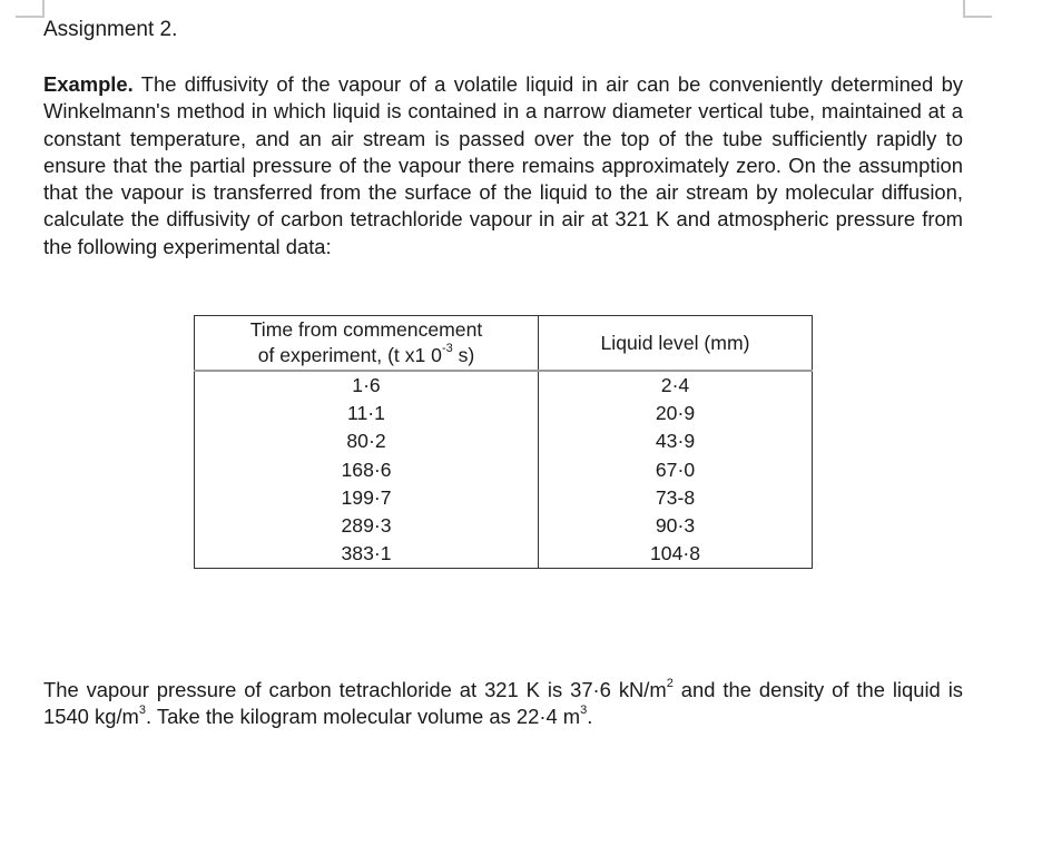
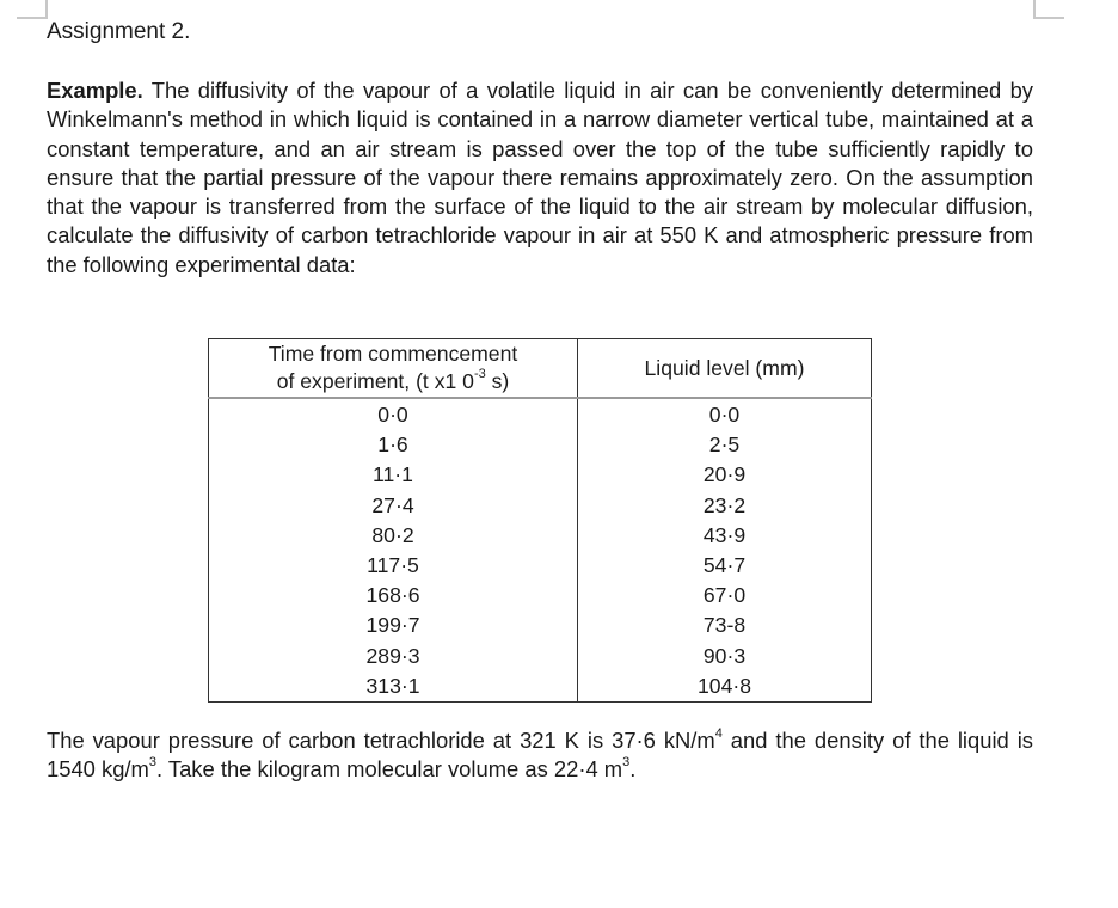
  Assignment 2.
- Example. The diffusivity of the vapour of a volatile liquid in air can be conveniently determined by Winkelmann's method in which liquid is contained in a narrow diameter vertical tube, maintained at a constant temperature, and an air stream is passed over the top of the tube sufficiently rapidly to ensure that the partial pressure of the vapour there remains approximately zero. On the assumption that the vapour is transferred from the surface of the liquid to the air stream by molecular diffusion, calculate the diffusivity of carbon tetrachloride vapour in air at 321 K and atmospheric pressure from the following experimental data:
+ Example. The diffusivity of the vapour of a volatile liquid in air can be conveniently determined by Winkelmann's method in which liquid is contained in a narrow diameter vertical tube, maintained at a constant temperature, and an air stream is passed over the top of the tube sufficiently rapidly to ensure that the partial pressure of the vapour there remains approximately zero. On the assumption that the vapour is transferred from the surface of the liquid to the air stream by molecular diffusion, calculate the diffusivity of carbon tetrachloride vapour in air at 550 K and atmospheric pressure from the following experimental data:
  Time from commencement of experiment, (t x1 0-3 s)	Liquid level (mm)
+ 0·0	0·0
- 1·6	2·4
+ 1·6	2·5
  11·1	20·9
+ 27·4	23·2
  80·2	43·9
+ 117·5	54·7
  168·6	67·0
  199·7	73-8
  289·3	90·3
- 383·1	104·8
+ 313·1	104·8
- The vapour pressure of carbon tetrachloride at 321 K is 37·6 kN/m2 and the density of the liquid is 1540 kg/m3. Take the kilogram molecular volume as 22·4 m3.
+ The vapour pressure of carbon tetrachloride at 321 K is 37·6 kN/m4 and the density of the liquid is 1540 kg/m3. Take the kilogram molecular volume as 22·4 m3.
